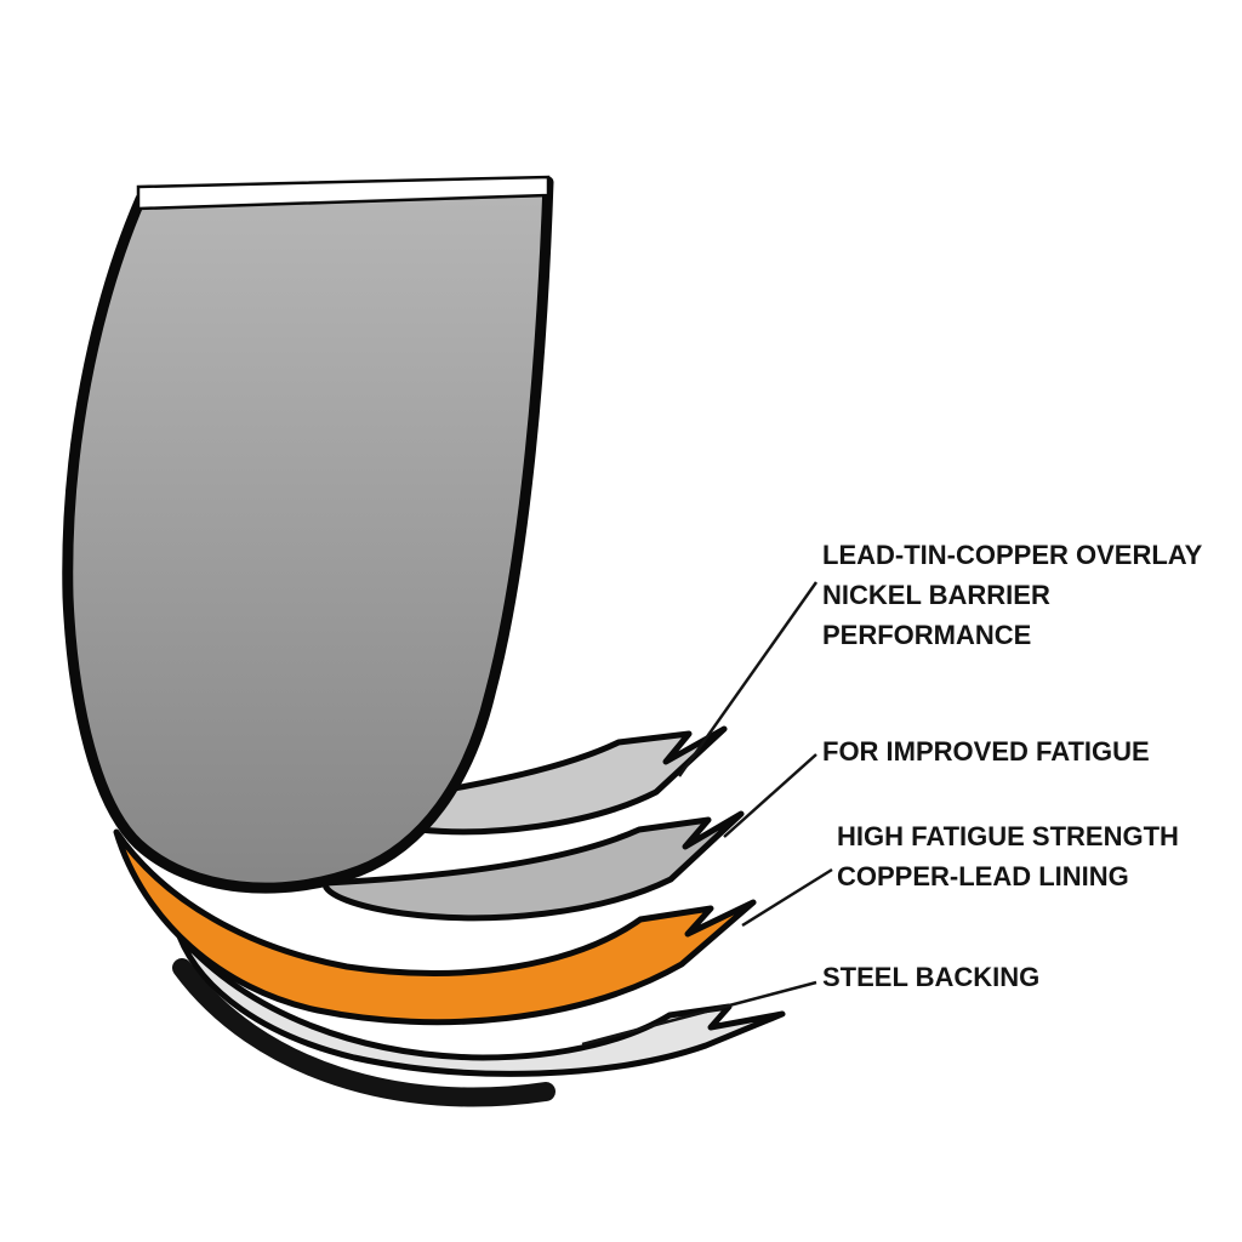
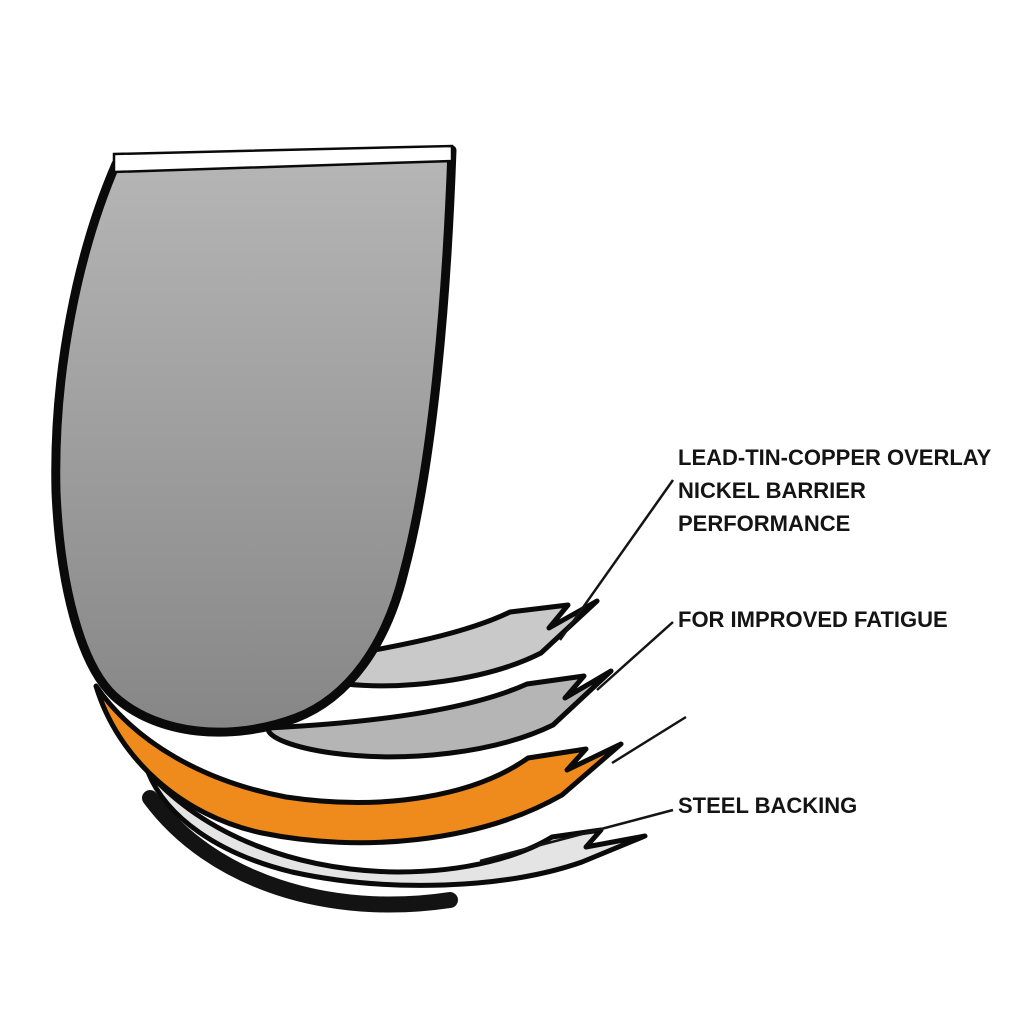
  LEAD-TIN-COPPER OVERLAY
  NICKEL BARRIER
  PERFORMANCE
  FOR IMPROVED FATIGUE
- HIGH FATIGUE STRENGTH
- COPPER-LEAD LINING
  STEEL BACKING
